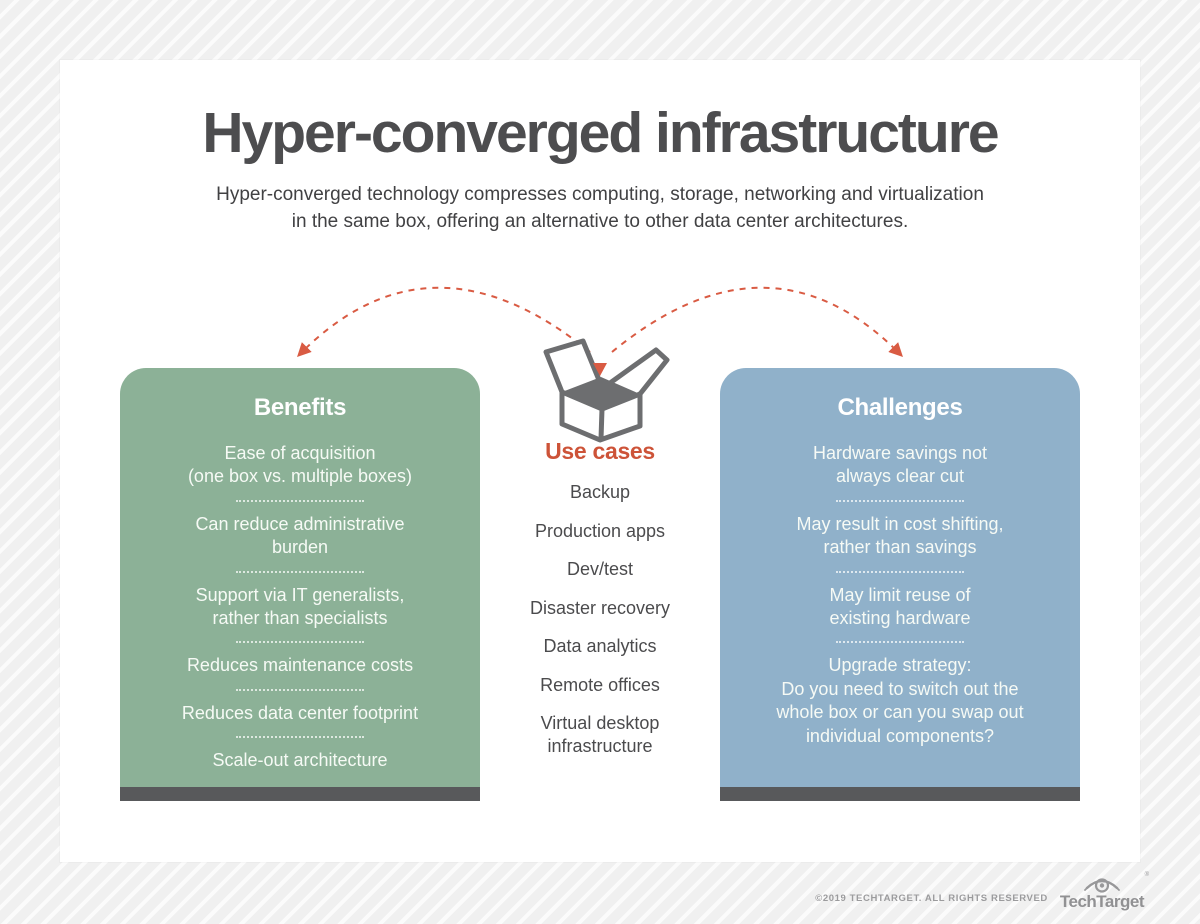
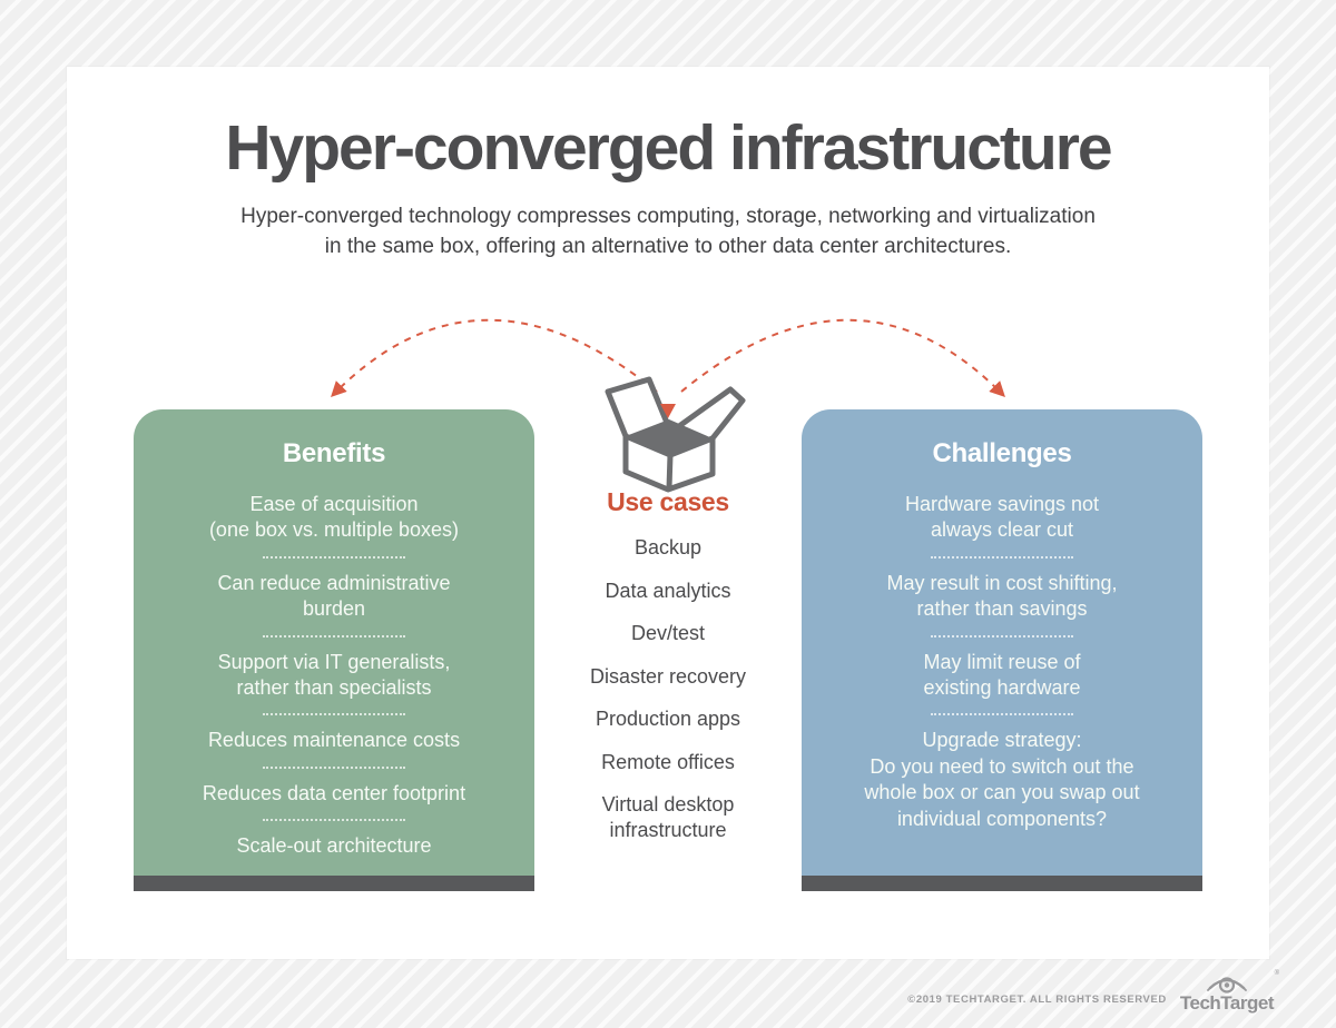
  Hyper-converged infrastructure
  Hyper-converged technology compresses computing, storage, networking and virtualization
  in the same box, offering an alternative to other data center architectures.
  Benefits
  Ease of acquisition
  (one box vs. multiple boxes)
  Can reduce administrative
  burden
  Support via IT generalists,
  rather than specialists
  Reduces maintenance costs
  Reduces data center footprint
  Scale-out architecture
  Use cases
  Backup
- Production apps
+ Data analytics
  Dev/test
  Disaster recovery
- Data analytics
+ Production apps
  Remote offices
  Virtual desktop
  infrastructure
  Challenges
  Hardware savings not
  always clear cut
  May result in cost shifting,
  rather than savings
  May limit reuse of
  existing hardware
  Upgrade strategy:
  Do you need to switch out the
  whole box or can you swap out
  individual components?
  ©2019 TECHTARGET. ALL RIGHTS RESERVED
  TechTarget
